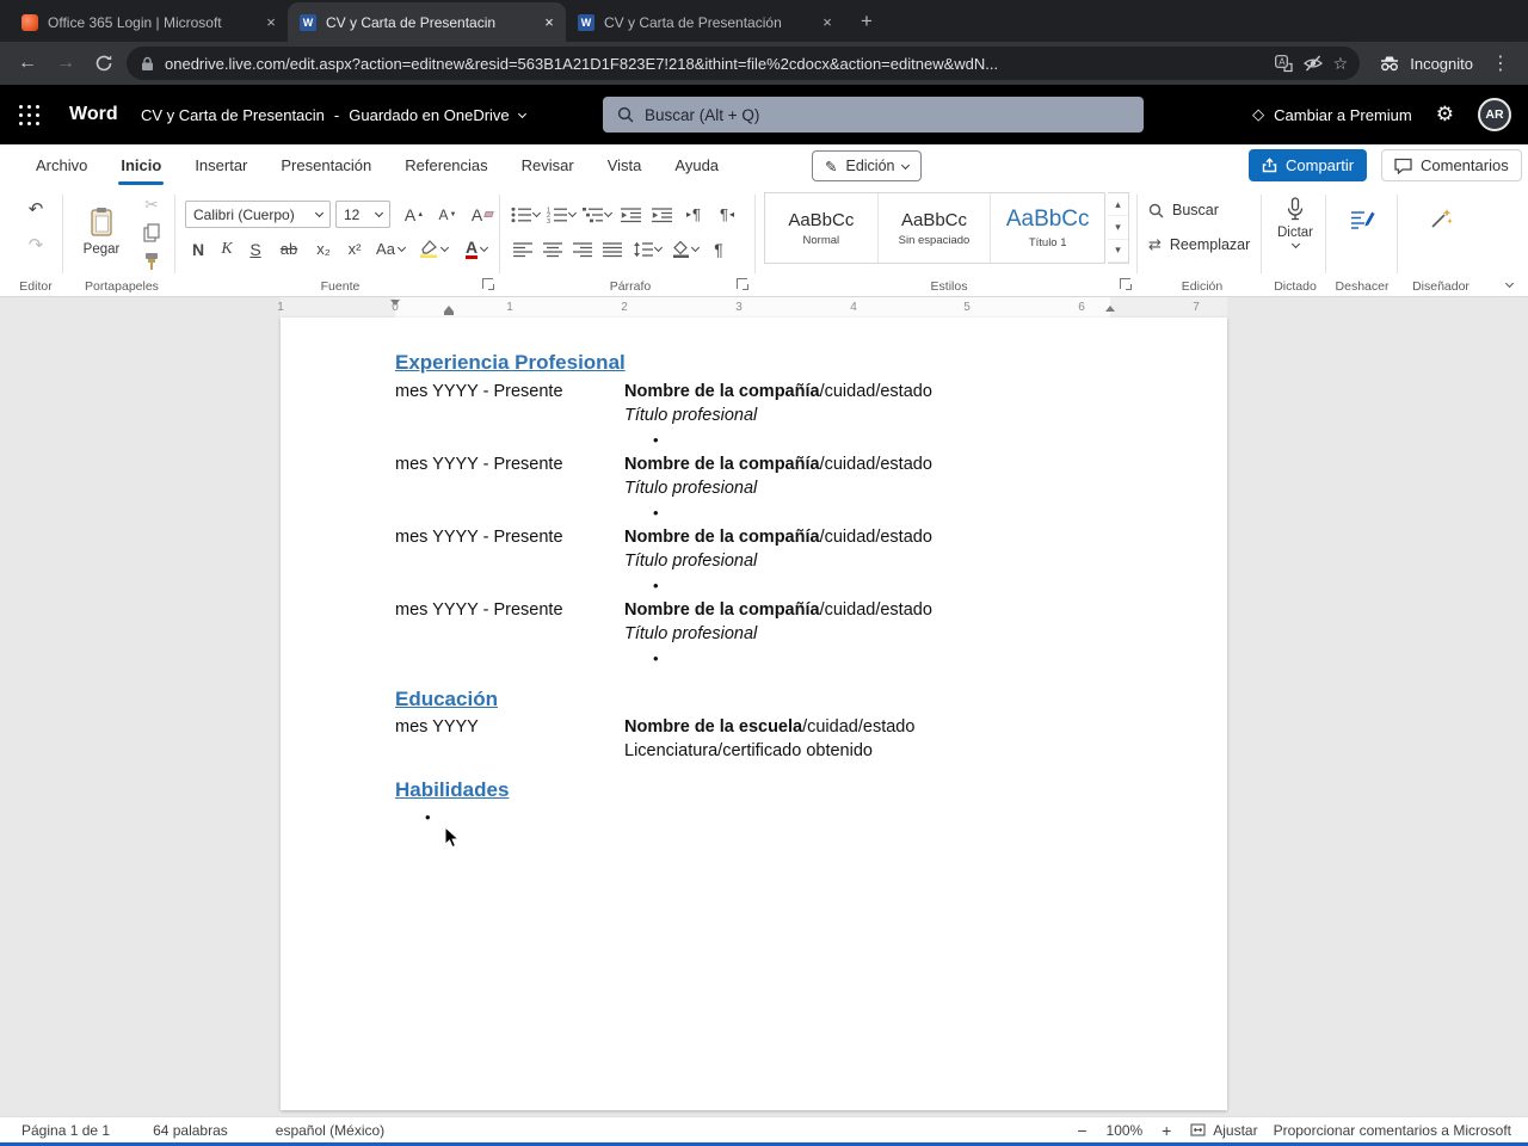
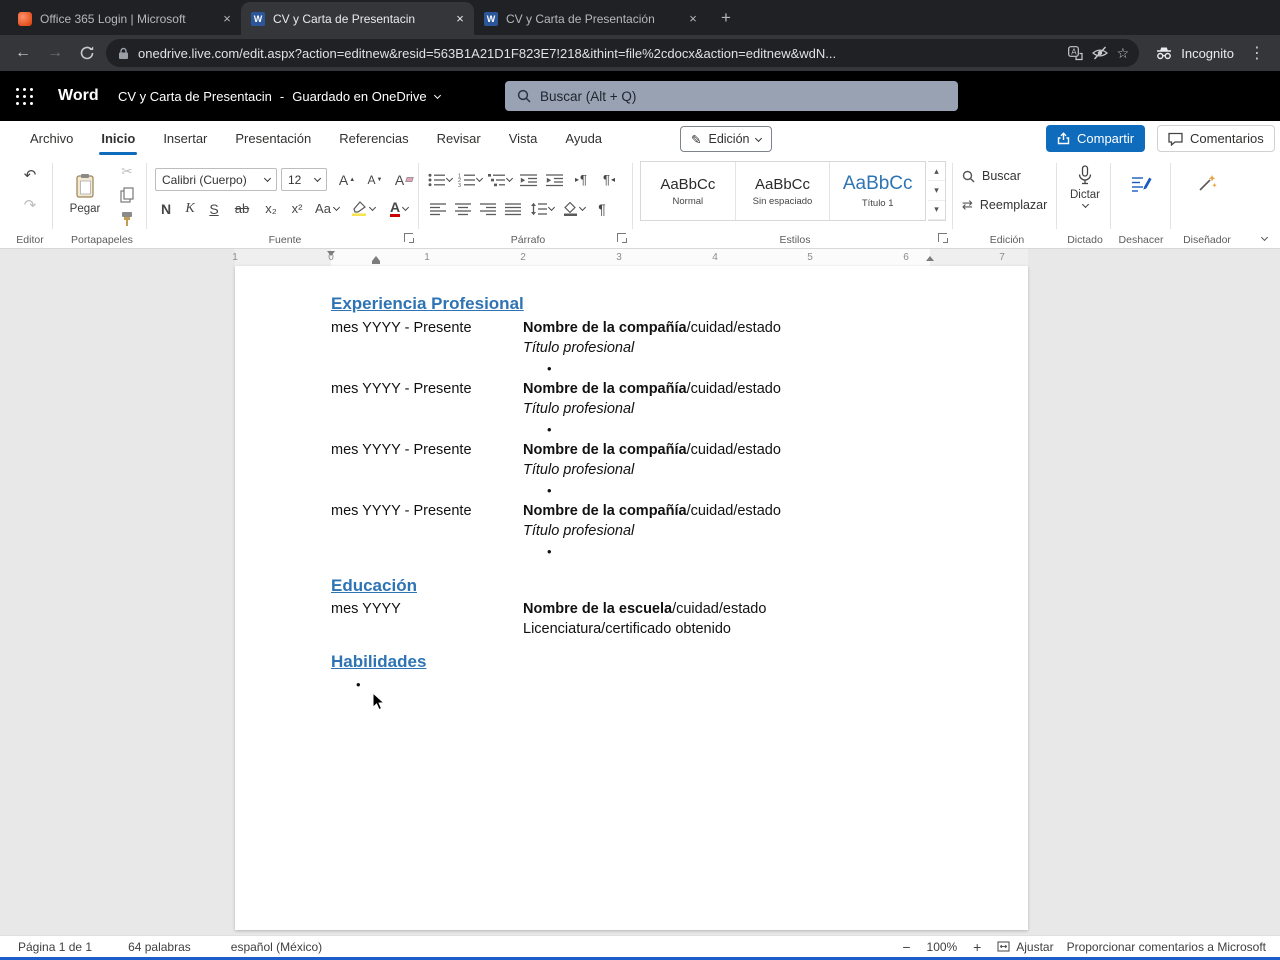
  Office 365 Login | Microsoft
  ×
  W
  CV y Carta de Presentacin
  ×
  W
  CV y Carta de Presentación
  ×
  +
  ←
  →
  onedrive.live.com/edit.aspx?action=editnew&resid=563B1A21D1F823E7!218&ithint=file%2cdocx&action=editnew&wdN...
  A
  ☆
  Incognito
  ⋮
  Word
  CV y Carta de Presentacin
  -
  Guardado en OneDrive
  Buscar (Alt + Q)
- ◇
- Cambiar a Premium
- ⚙
- AR
  Archivo
  Inicio
  Insertar
  Presentación
  Referencias
  Revisar
  Vista
  Ayuda
  ✎
  Edición
  Compartir
  Comentarios
  ↶
  ↷
  Editor
  Pegar
  ✂
  Portapapeles
  Calibri (Cuerpo)
  12
  A
  A
  A
  N
  K
  S
  ab
  x₂
  x²
  Aa
  A
  Fuente
  ▸
  ¶
  ¶
  ◂
  ¶
  Párrafo
  AaBbCc
  Normal
  AaBbCc
  Sin espaciado
  AaBbCc
  Título 1
  ▴
  ▾
  ▾
  Estilos
  Buscar
  ⇄
  Reemplazar
  Edición
  Dictar
  Dictado
  Deshacer
  Diseñador
  1
  0
  1
  2
  3
  4
  5
  6
  7
  Experiencia Profesional
  mes YYYY - Presente
  Nombre de la compañía/cuidad/estado
  Título profesional
  •
  mes YYYY - Presente
  Nombre de la compañía/cuidad/estado
  Título profesional
  •
  mes YYYY - Presente
  Nombre de la compañía/cuidad/estado
  Título profesional
  •
  mes YYYY - Presente
  Nombre de la compañía/cuidad/estado
  Título profesional
  •
  Educación
  mes YYYY
  Nombre de la escuela/cuidad/estado
  Licenciatura/certificado obtenido
  Habilidades
  •
  Página 1 de 1
  64 palabras
  español (México)
  −
  100%
  +
  Ajustar
  Proporcionar comentarios a Microsoft
